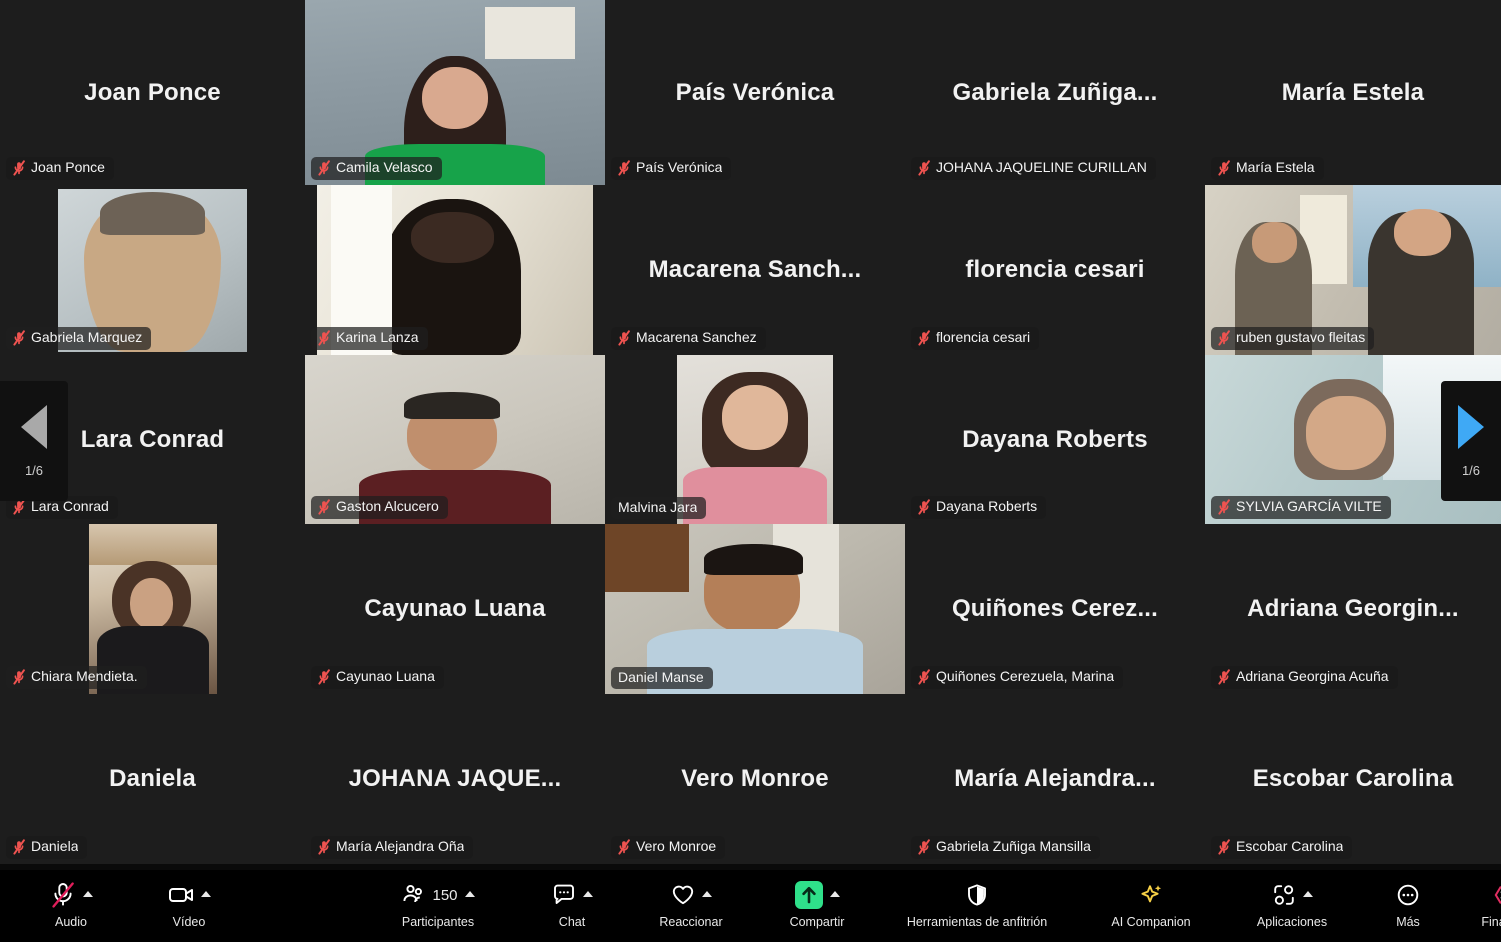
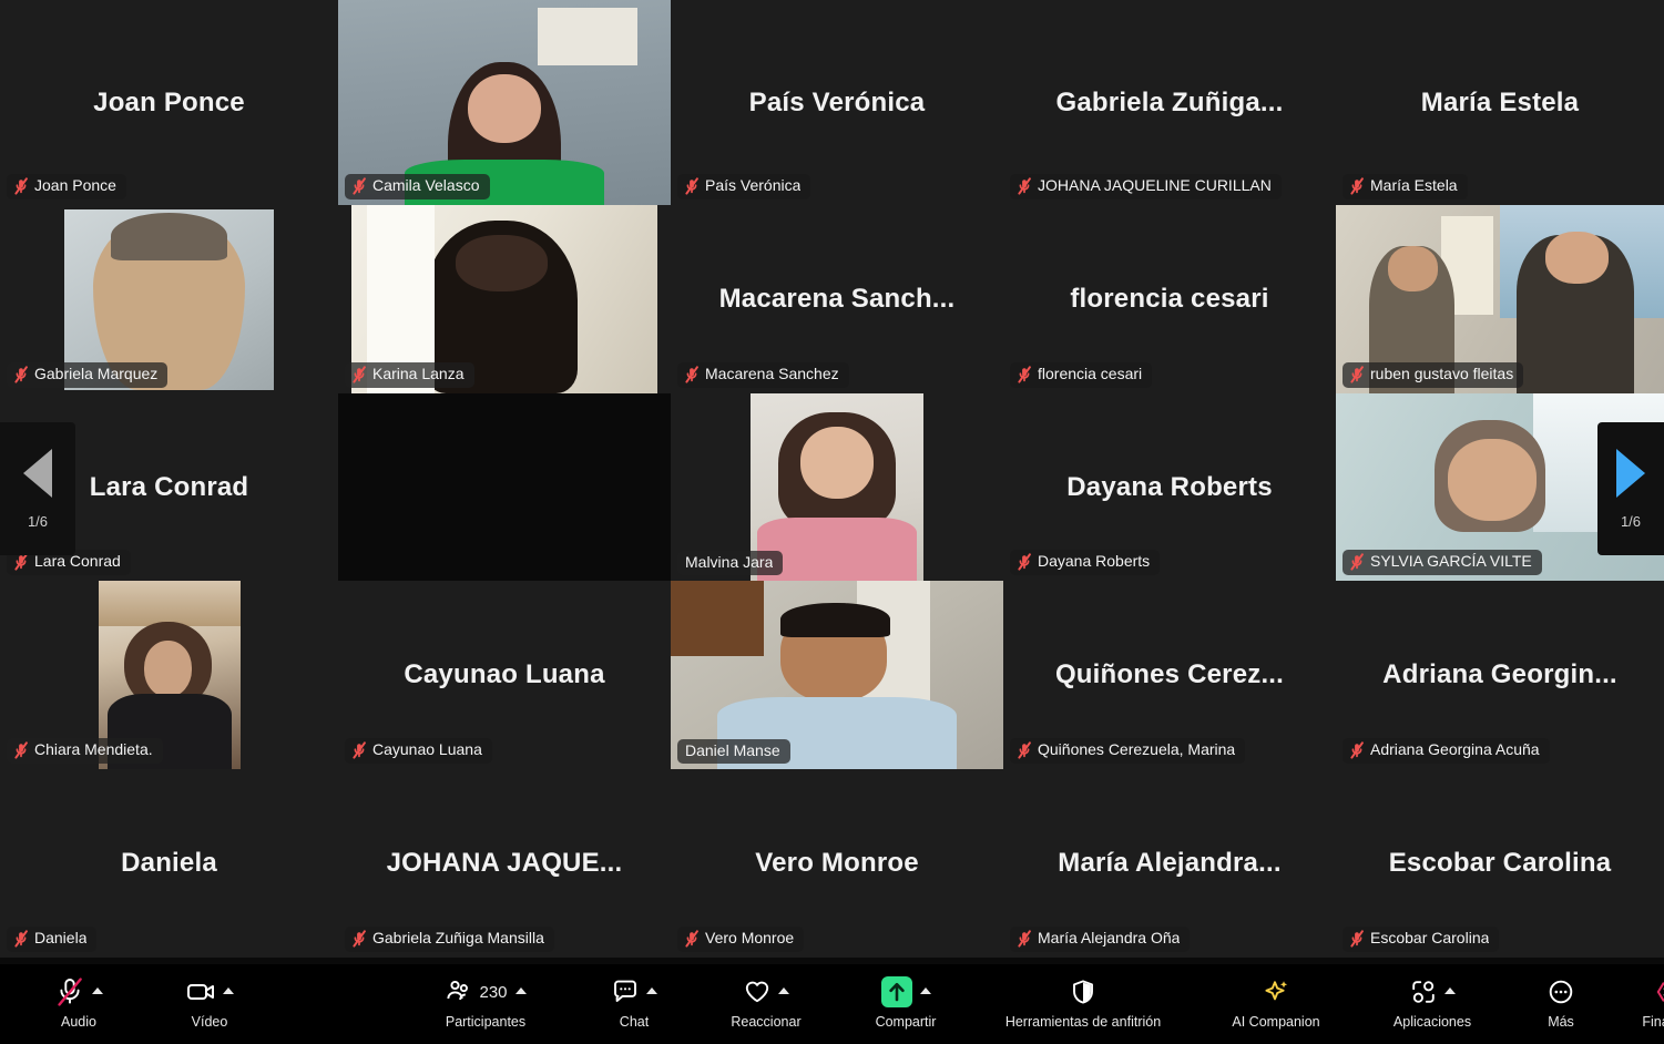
  Joan Ponce
  Joan Ponce
  Camila Velasco
  País Verónica
  País Verónica
  Gabriela Zuñiga...
  JOHANA JAQUELINE CURILLAN
  María Estela
  María Estela
  Gabriela Marquez
  Karina Lanza
  Macarena Sanch...
  Macarena Sanchez
  florencia cesari
  florencia cesari
  ruben gustavo fleitas
  Lara Conrad
  Lara Conrad
- Gaston Alcucero
  Malvina Jara
  Dayana Roberts
  Dayana Roberts
  SYLVIA GARCÍA VILTE
  Chiara Mendieta.
  Cayunao Luana
  Cayunao Luana
  Daniel Manse
  Quiñones Cerez...
  Quiñones Cerezuela, Marina
  Adriana Georgin...
  Adriana Georgina Acuña
  Daniela
  Daniela
  JOHANA JAQUE...
- María Alejandra Oña
+ Gabriela Zuñiga Mansilla
  Vero Monroe
  Vero Monroe
  María Alejandra...
- Gabriela Zuñiga Mansilla
+ María Alejandra Oña
  Escobar Carolina
  Escobar Carolina
  1/6
  1/6
  Audio
  Vídeo
- 150
+ 230
  Participantes
  Chat
  Reaccionar
  Compartir
  Herramientas de anfitrión
  AI Companion
  Aplicaciones
  Más
